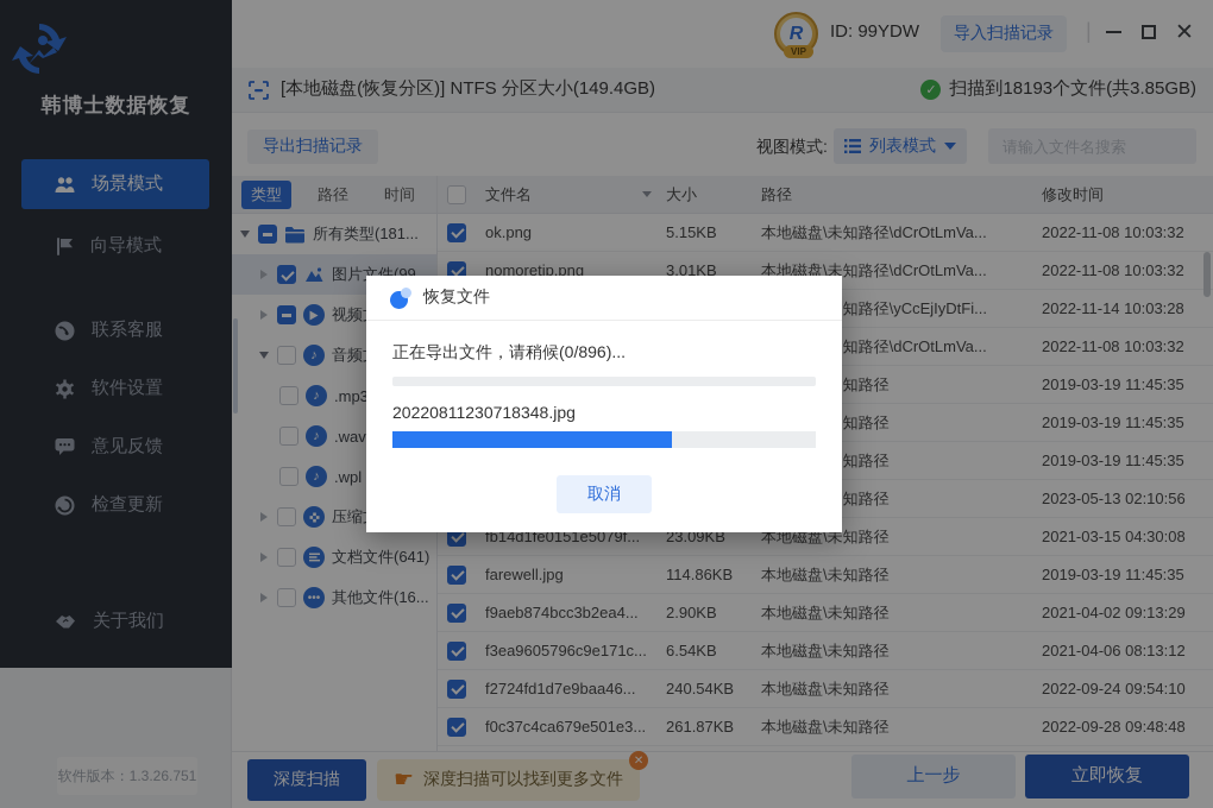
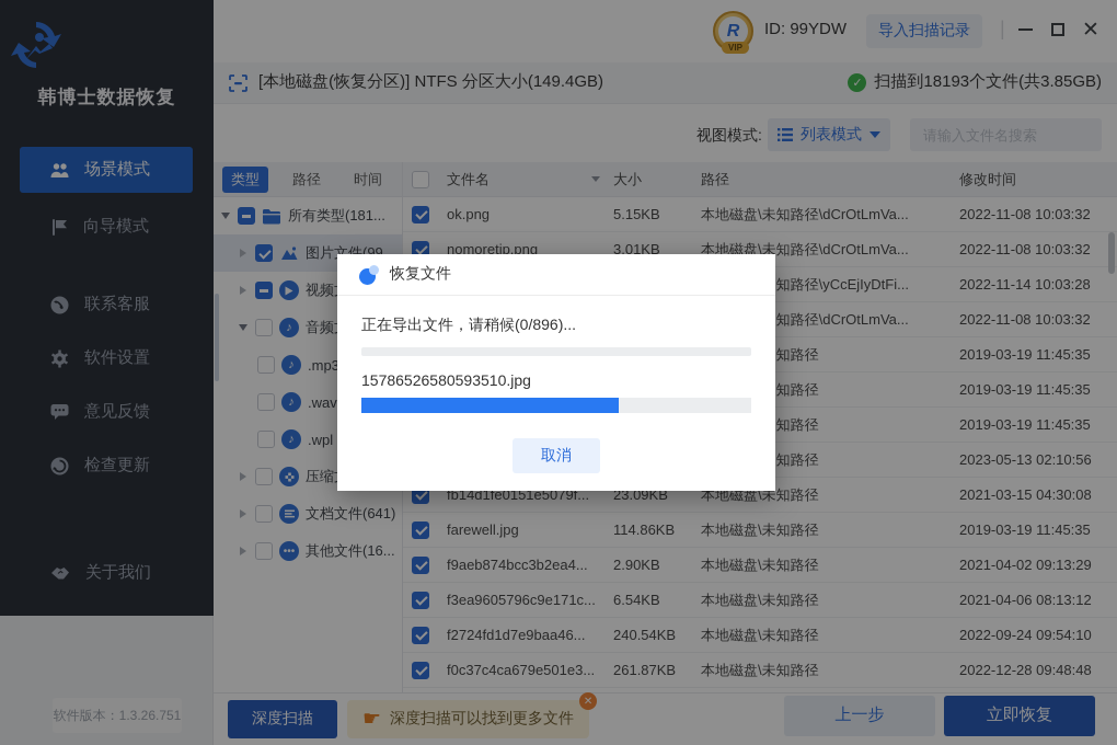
  韩博士数据恢复
  场景模式
  向导模式
  联系客服
  软件设置
  意见反馈
  检查更新
  关于我们
  软件版本：1.3.26.751
  R
  VIP
  ID: 99YDW
  导入扫描记录
  ✕
  [本地磁盘(恢复分区)] NTFS 分区大小(149.4GB)
  ✓
  扫描到18193个文件(共3.85GB)
- 导出扫描记录
  视图模式:
  列表模式
  请输入文件名搜索
  类型
  路径
  时间
  所有类型(181...
  图片文件(99...
  ♪
  ♪
  .mp3
  ♪
  .wav
  ♪
  .wpl
  文档文件(641)
  •••
  其他文件(16...
  文件名
  大小
  路径
  修改时间
  ok.png
  5.15KB
  本地磁盘\未知路径\dCrOtLmVa...
  2022-11-08 10:03:32
  nomoretip.png
  3.01KB
  本地磁盘\未知路径\dCrOtLmVa...
  2022-11-08 10:03:32
  知路径\yCcEjIyDtFi...
  2022-11-14 10:03:28
  知路径\dCrOtLmVa...
  2022-11-08 10:03:32
  2019-03-19 11:45:35
  2019-03-19 11:45:35
  2019-03-19 11:45:35
  2023-05-13 02:10:56
  fb14d1fe0151e5079f...
  23.09KB
  本地磁盘\未知路径
  2021-03-15 04:30:08
  farewell.jpg
  114.86KB
  本地磁盘\未知路径
  2019-03-19 11:45:35
  f9aeb874bcc3b2ea4...
  2.90KB
  本地磁盘\未知路径
  2021-04-02 09:13:29
  f3ea9605796c9e171c...
  6.54KB
  本地磁盘\未知路径
  2021-04-06 08:13:12
  f2724fd1d7e9baa46...
  240.54KB
  本地磁盘\未知路径
  2022-09-24 09:54:10
  f0c37c4ca679e501e3...
  261.87KB
  本地磁盘\未知路径
- 2022-09-28 09:48:48
+ 2022-12-28 09:48:48
  深度扫描
  ☛
  深度扫描可以找到更多文件
  ✕
  上一步
  立即恢复
  恢复文件
  正在导出文件，请稍候(0/896)...
- 20220811230718348.jpg
+ 15786526580593510.jpg
  取消
